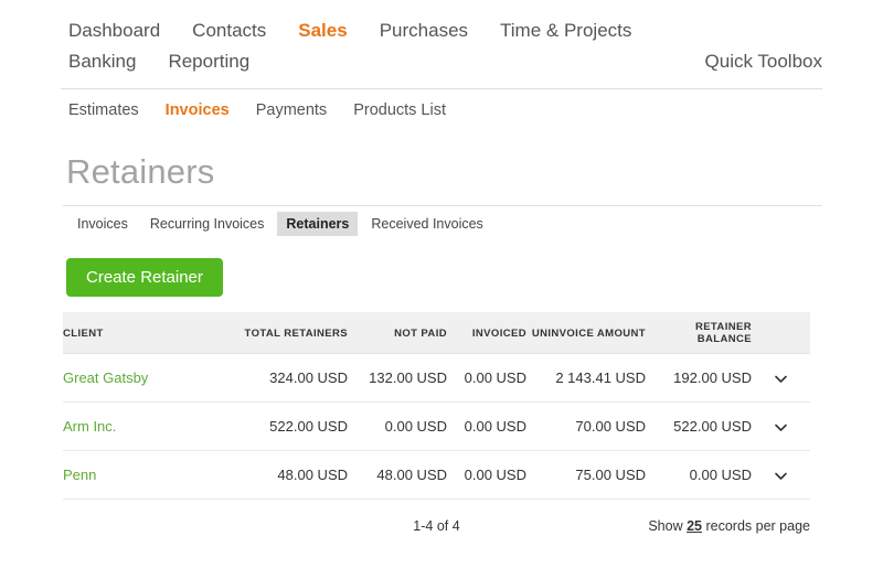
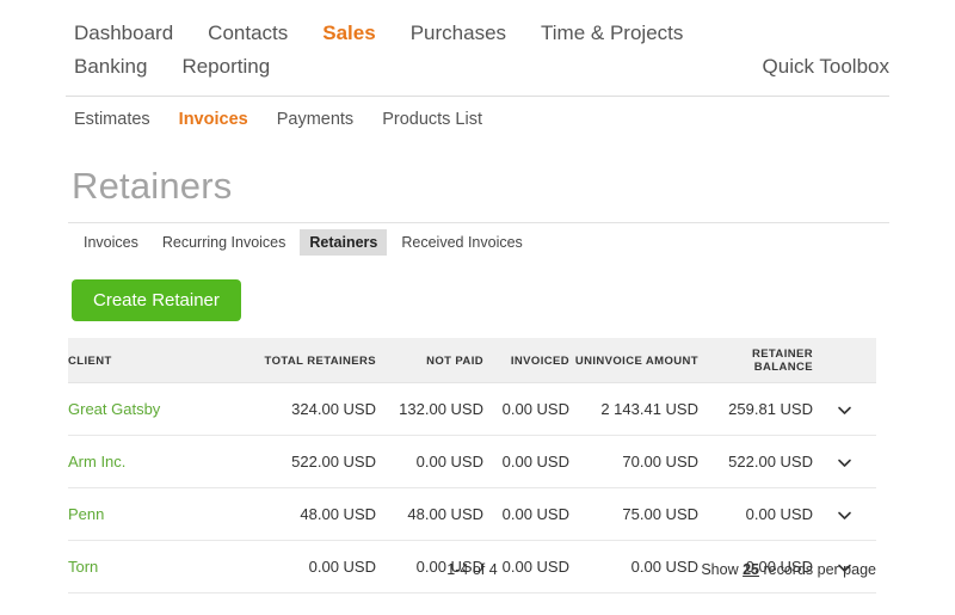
  Dashboard
  Contacts
  Sales
  Purchases
  Time & Projects
  Banking
  Reporting
  Quick Toolbox
  Estimates
  Invoices
  Payments
  Products List
  Retainers
  Invoices
  Recurring Invoices
  Retainers
  Received Invoices
  Create Retainer
  CLIENT	TOTAL RETAINERS	NOT PAID	INVOICED	UNINVOICE AMOUNT	RETAINER BALANCE
- Great Gatsby	324.00 USD	132.00 USD	0.00 USD	2 143.41 USD	192.00 USD
+ Great Gatsby	324.00 USD	132.00 USD	0.00 USD	2 143.41 USD	259.81 USD
  Arm Inc.	522.00 USD	0.00 USD	0.00 USD	70.00 USD	522.00 USD
  Penn	48.00 USD	48.00 USD	0.00 USD	75.00 USD	0.00 USD
+ Torn	0.00 USD	0.00 USD	0.00 USD	0.00 USD	0.00 USD
  1-4 of 4
  Show 25 records per page
